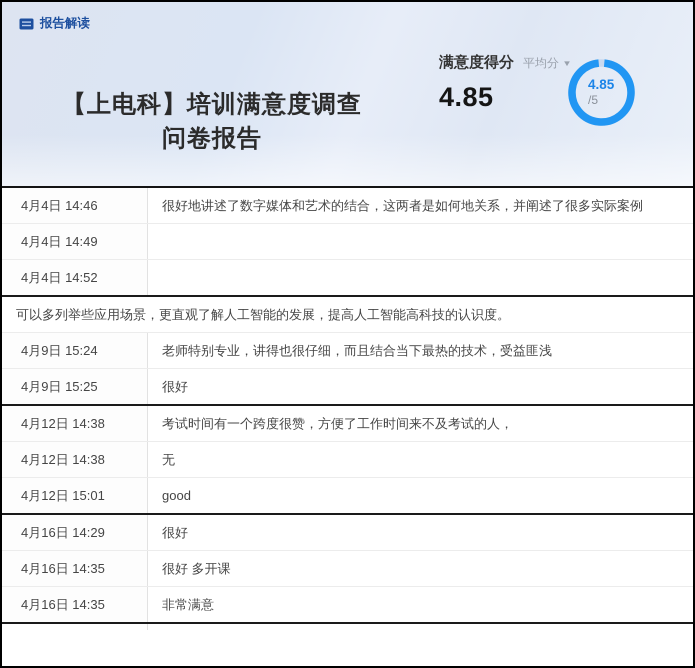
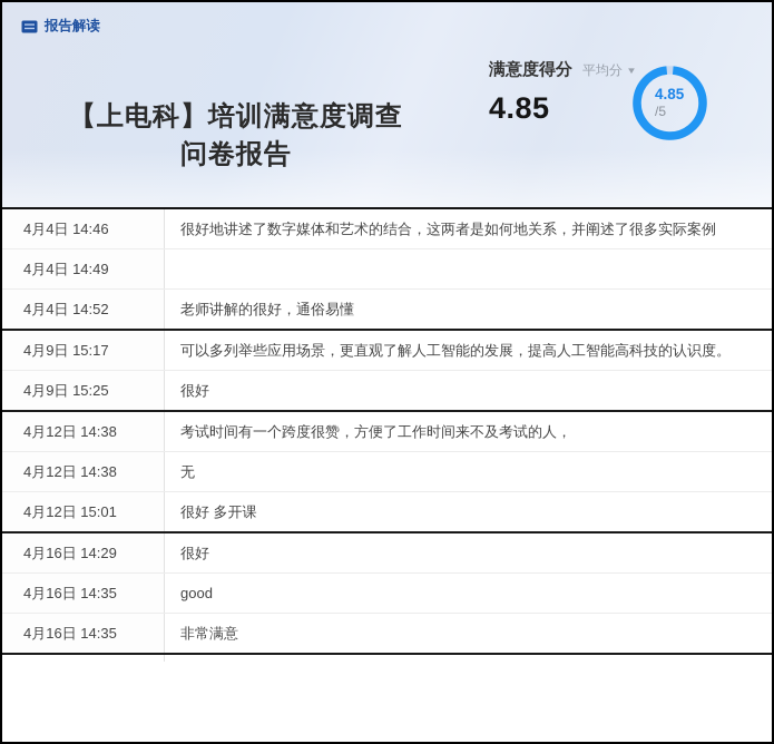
  报告解读
  【上电科】培训满意度调查
  问卷报告
  满意度得分
  平均分
  ▼
  4.85
  4.85
  /5
  4月4日 14:46
  很好地讲述了数字媒体和艺术的结合，这两者是如何地关系，并阐述了很多实际案例
  4月4日 14:49
  4月4日 14:52
+ 老师讲解的很好，通俗易懂
+ 4月9日 15:17
  可以多列举些应用场景，更直观了解人工智能的发展，提高人工智能高科技的认识度。
- 4月9日 15:24
- 老师特别专业，讲得也很仔细，而且结合当下最热的技术，受益匪浅
  4月9日 15:25
  很好
  4月12日 14:38
  考试时间有一个跨度很赞，方便了工作时间来不及考试的人，
  4月12日 14:38
  无
  4月12日 15:01
- good
+ 很好 多开课
  4月16日 14:29
  很好
  4月16日 14:35
- 很好 多开课
+ good
  4月16日 14:35
  非常满意
